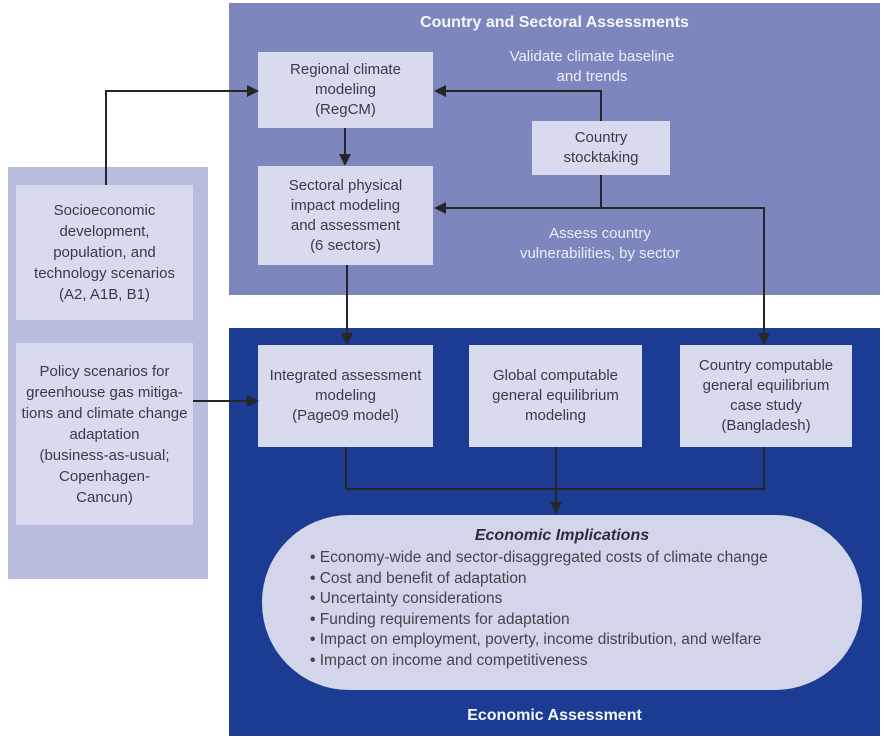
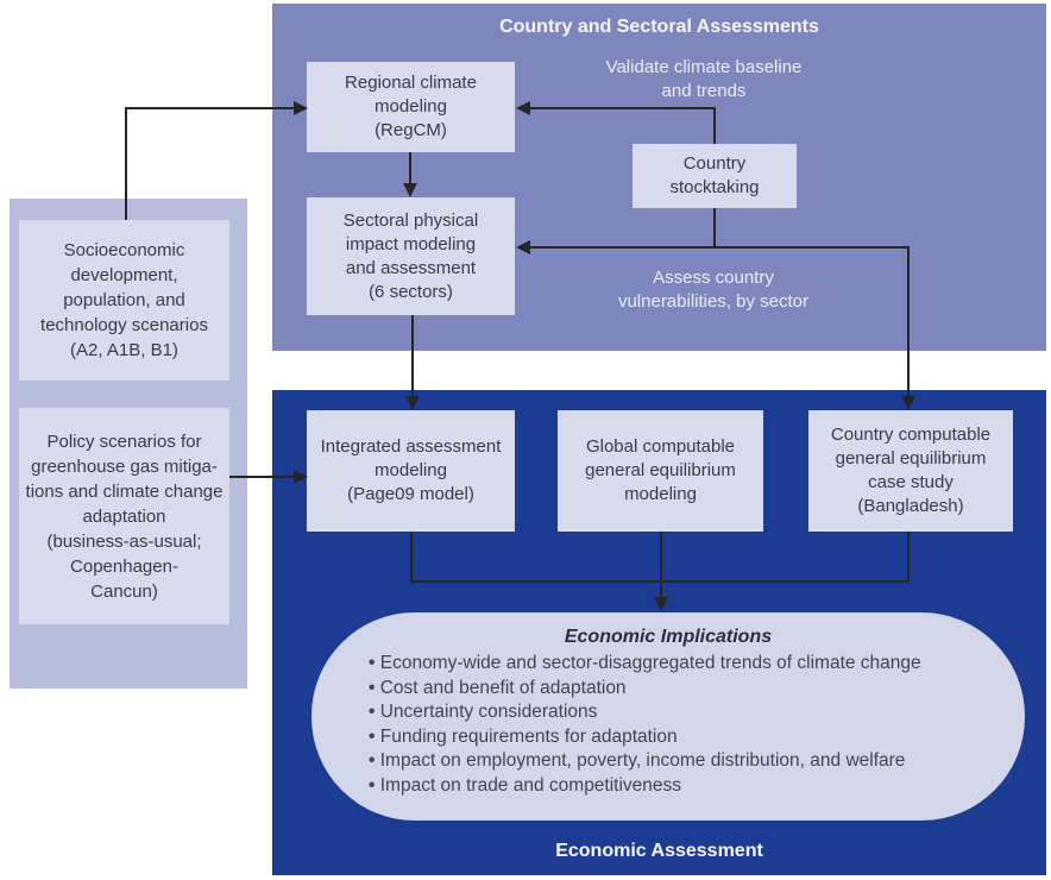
  Country and Sectoral Assessments
  Validate climate baseline
  and trends
  Assess country
  vulnerabilities, by sector
  Economic Assessment
  Socioeconomic
  development,
  population, and
  technology scenarios
  (A2, A1B, B1)
  Policy scenarios for
  greenhouse gas mitiga-
  tions and climate change
  adaptation
  (business-as-usual;
  Copenhagen-
  Cancun)
  Regional climate
  modeling
  (RegCM)
  Country
  stocktaking
  Sectoral physical
  impact modeling
  and assessment
  (6 sectors)
  Integrated assessment
  modeling
  (Page09 model)
  Global computable
  general equilibrium
  modeling
  Country computable
  general equilibrium
  case study
  (Bangladesh)
  Economic Implications
- Economy-wide and sector-disaggregated costs of climate change
+ Economy-wide and sector-disaggregated trends of climate change
  Cost and benefit of adaptation
  Uncertainty considerations
  Funding requirements for adaptation
  Impact on employment, poverty, income distribution, and welfare
- Impact on income and competitiveness
+ Impact on trade and competitiveness
